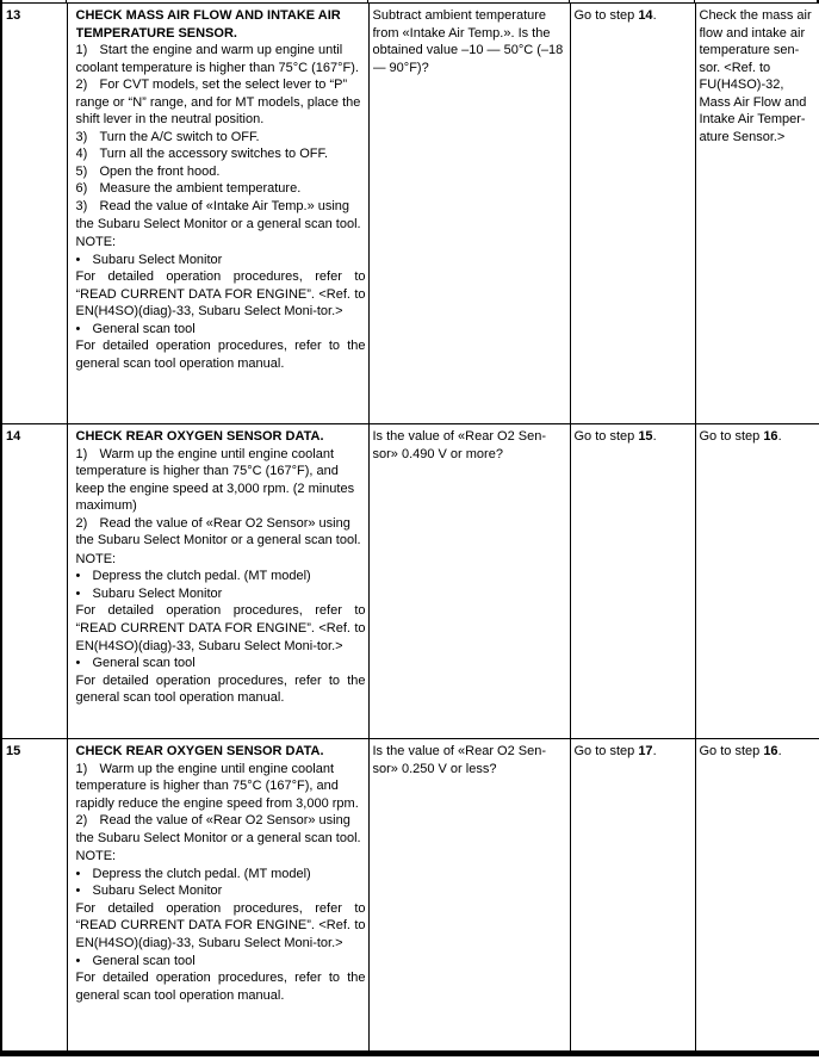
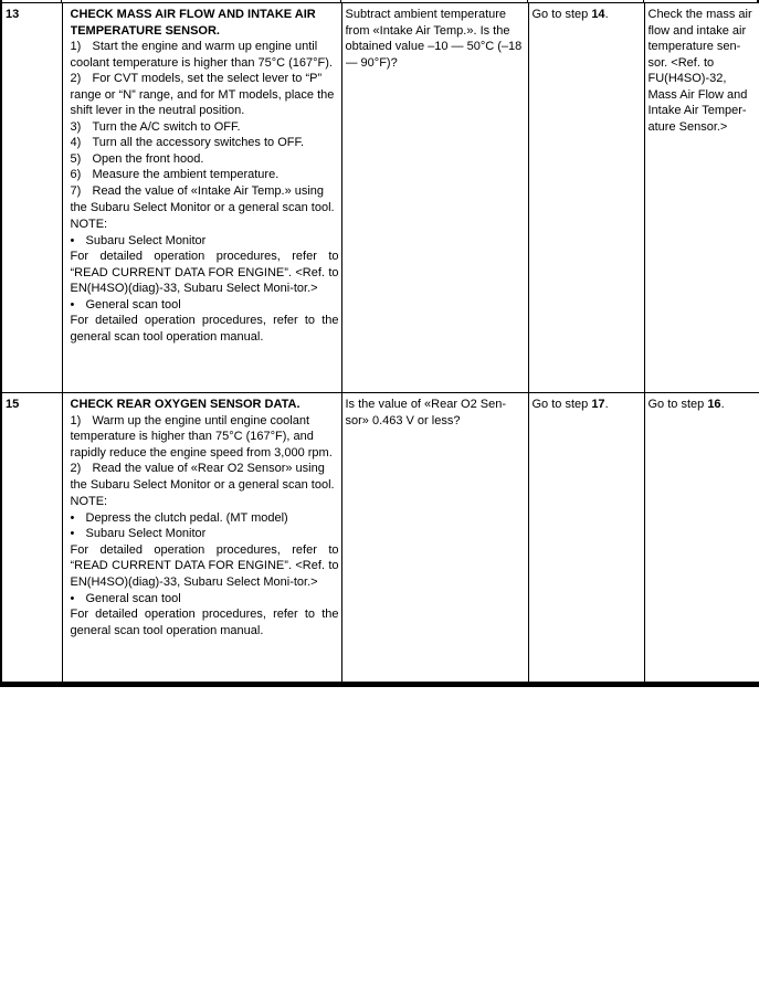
- 13	CHECK MASS AIR FLOW AND INTAKE AIR TEMPERATURE SENSOR.1) Start the engine and warm up engine until coolant temperature is higher than 75°C (167°F).2) For CVT models, set the select lever to “P” range or “N” range, and for MT models, place the shift lever in the neutral position.3) Turn the A/C switch to OFF.4) Turn all the accessory switches to OFF.5) Open the front hood.6) Measure the ambient temperature.3) Read the value of «Intake Air Temp.» using the Subaru Select Monitor or a general scan tool.NOTE:• Subaru Select MonitorFor detailed operation procedures, refer to “READ CURRENT DATA FOR ENGINE”. <Ref. to EN(H4SO)(diag)-33, Subaru Select Moni-tor.>• General scan toolFor detailed operation procedures, refer to the general scan tool operation manual.	Subtract ambient temperature from «Intake Air Temp.». Is the obtained value –10 — 50°C (–18 — 90°F)?	Go to step 14.	Check the mass air flow and intake air temperature sen-sor. <Ref. to FU(H4SO)-32, Mass Air Flow and Intake Air Temper-ature Sensor.>
+ 13	CHECK MASS AIR FLOW AND INTAKE AIR TEMPERATURE SENSOR.1) Start the engine and warm up engine until coolant temperature is higher than 75°C (167°F).2) For CVT models, set the select lever to “P” range or “N” range, and for MT models, place the shift lever in the neutral position.3) Turn the A/C switch to OFF.4) Turn all the accessory switches to OFF.5) Open the front hood.6) Measure the ambient temperature.7) Read the value of «Intake Air Temp.» using the Subaru Select Monitor or a general scan tool.NOTE:• Subaru Select MonitorFor detailed operation procedures, refer to “READ CURRENT DATA FOR ENGINE”. <Ref. to EN(H4SO)(diag)-33, Subaru Select Moni-tor.>• General scan toolFor detailed operation procedures, refer to the general scan tool operation manual.	Subtract ambient temperature from «Intake Air Temp.». Is the obtained value –10 — 50°C (–18 — 90°F)?	Go to step 14.	Check the mass air flow and intake air temperature sen-sor. <Ref. to FU(H4SO)-32, Mass Air Flow and Intake Air Temper-ature Sensor.>
- 14	CHECK REAR OXYGEN SENSOR DATA.1) Warm up the engine until engine coolant temperature is higher than 75°C (167°F), and keep the engine speed at 3,000 rpm. (2 minutes maximum)2) Read the value of «Rear O2 Sensor» using the Subaru Select Monitor or a general scan tool.NOTE:• Depress the clutch pedal. (MT model)• Subaru Select MonitorFor detailed operation procedures, refer to “READ CURRENT DATA FOR ENGINE”. <Ref. to EN(H4SO)(diag)-33, Subaru Select Moni-tor.>• General scan toolFor detailed operation procedures, refer to the general scan tool operation manual.	Is the value of «Rear O2 Sen-sor» 0.490 V or more?	Go to step 15.	Go to step 16.
- 15	CHECK REAR OXYGEN SENSOR DATA.1) Warm up the engine until engine coolant temperature is higher than 75°C (167°F), and rapidly reduce the engine speed from 3,000 rpm.2) Read the value of «Rear O2 Sensor» using the Subaru Select Monitor or a general scan tool.NOTE:• Depress the clutch pedal. (MT model)• Subaru Select MonitorFor detailed operation procedures, refer to “READ CURRENT DATA FOR ENGINE”. <Ref. to EN(H4SO)(diag)-33, Subaru Select Moni-tor.>• General scan toolFor detailed operation procedures, refer to the general scan tool operation manual.	Is the value of «Rear O2 Sen-sor» 0.250 V or less?	Go to step 17.	Go to step 16.
+ 15	CHECK REAR OXYGEN SENSOR DATA.1) Warm up the engine until engine coolant temperature is higher than 75°C (167°F), and rapidly reduce the engine speed from 3,000 rpm.2) Read the value of «Rear O2 Sensor» using the Subaru Select Monitor or a general scan tool.NOTE:• Depress the clutch pedal. (MT model)• Subaru Select MonitorFor detailed operation procedures, refer to “READ CURRENT DATA FOR ENGINE”. <Ref. to EN(H4SO)(diag)-33, Subaru Select Moni-tor.>• General scan toolFor detailed operation procedures, refer to the general scan tool operation manual.	Is the value of «Rear O2 Sen-sor» 0.463 V or less?	Go to step 17.	Go to step 16.
